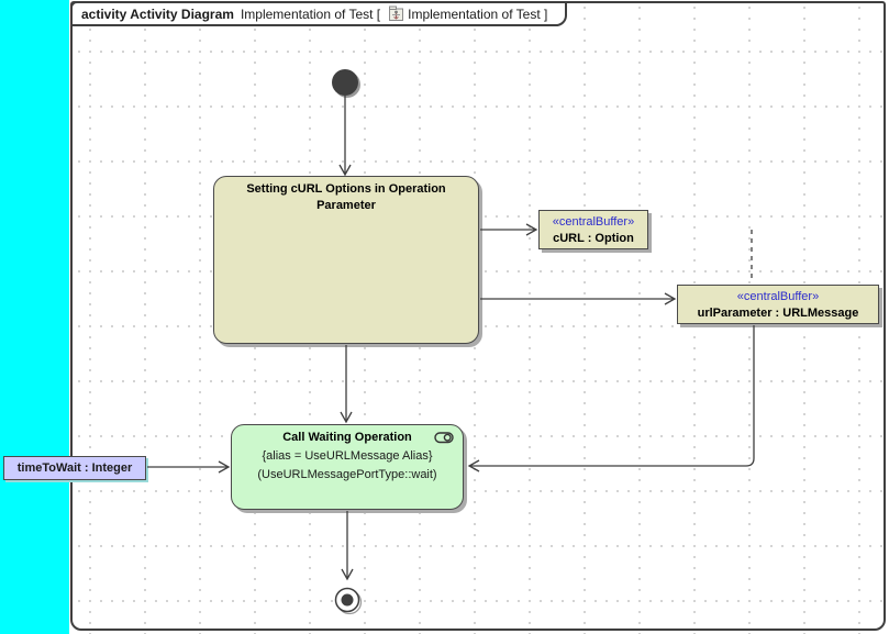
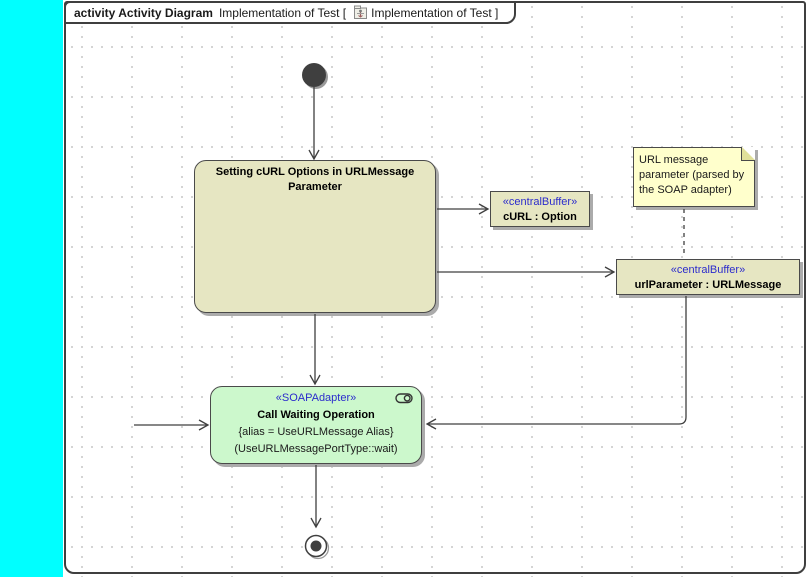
  activity Activity Diagram
  Implementation of Test [
  Implementation of Test ]
- Setting cURL Options in Operation
+ Setting cURL Options in URLMessage
  Parameter
  «centralBuffer»
  cURL : Option
  «centralBuffer»
  urlParameter : URLMessage
+ URL message
+ parameter (parsed by
+ the SOAP adapter)
+ «SOAPAdapter»
  Call Waiting Operation
  {alias = UseURLMessage Alias}
  (UseURLMessagePortType::wait)
- timeToWait : Integer
